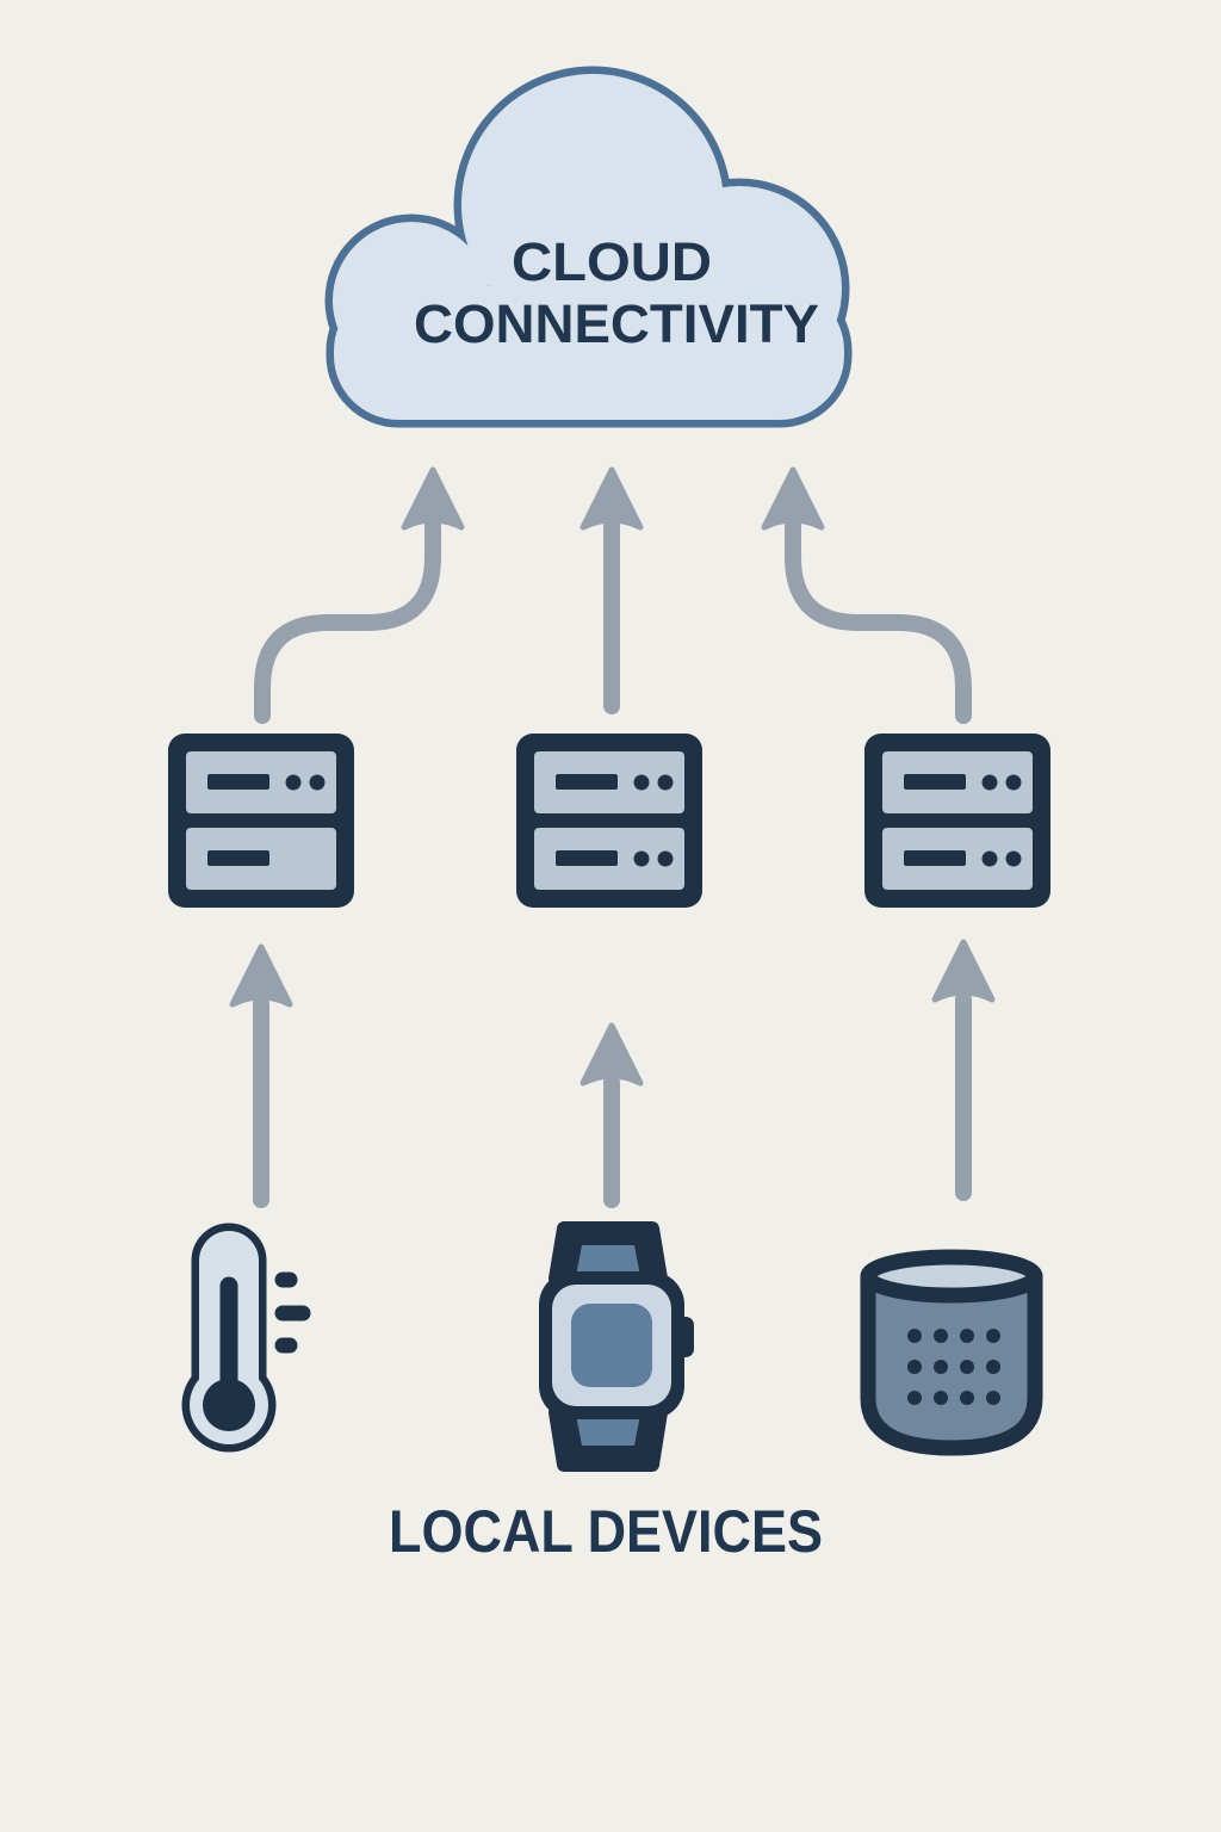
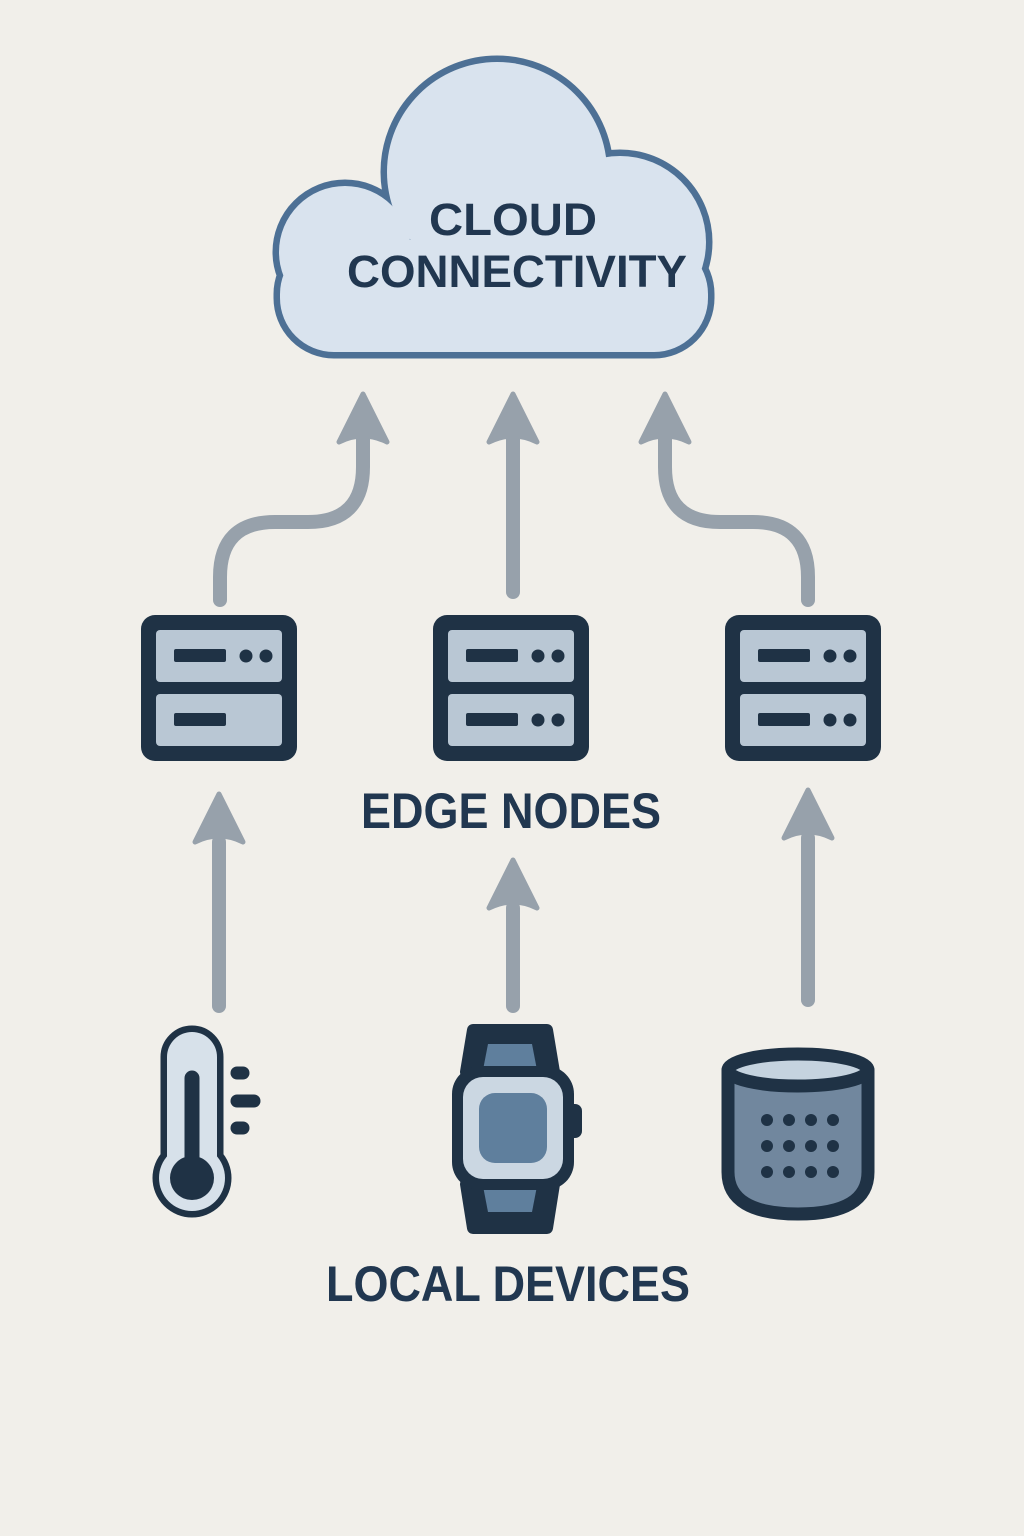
  CLOUD
  CONNECTIVITY
+ EDGE NODES
  LOCAL DEVICES
